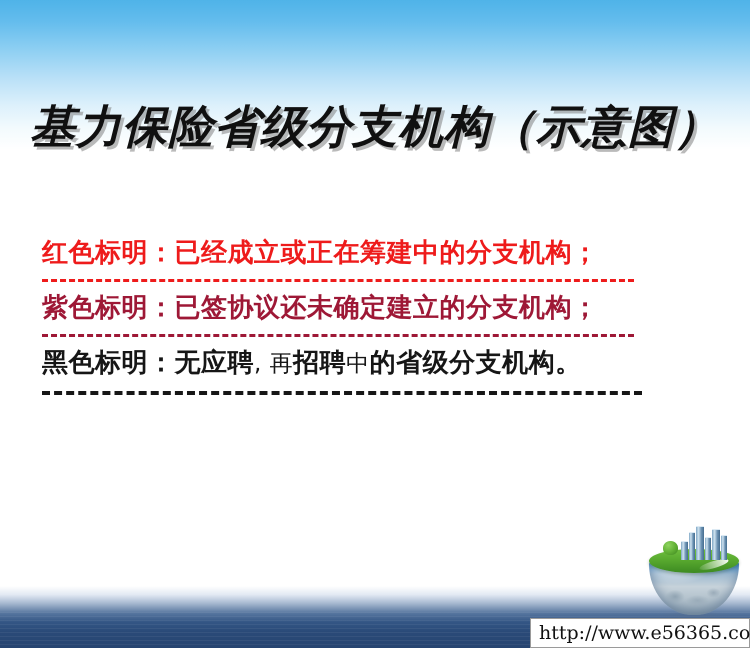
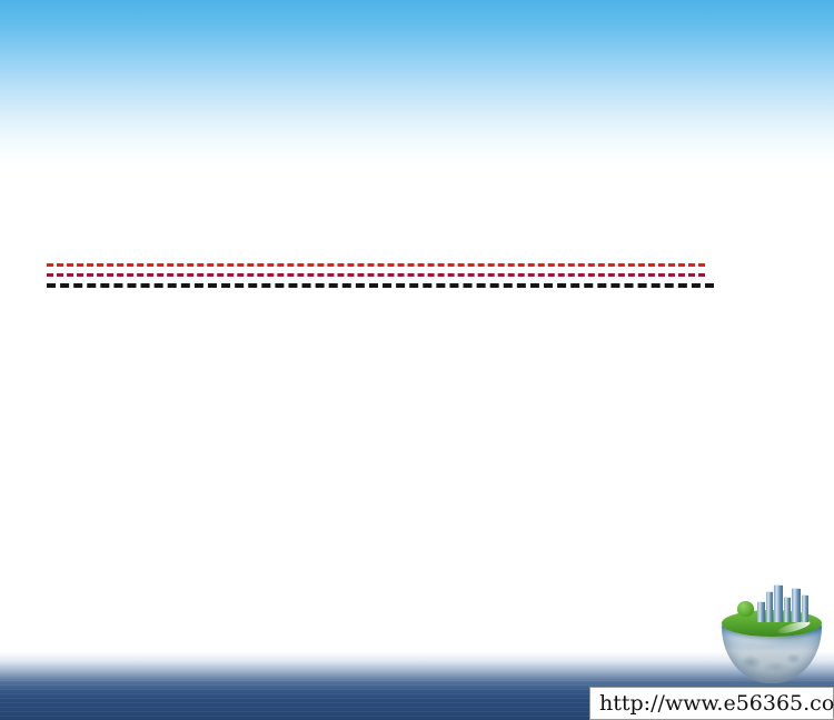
- 基力保险省级分支机构（示意图）
- 红色标明：已经成立或正在筹建中的分支机构；
- 紫色标明：已签协议还未确定建立的分支机构；
- 黑色标明：无应聘, 再招聘中的省级分支机构。
  http://www.e56365.co
